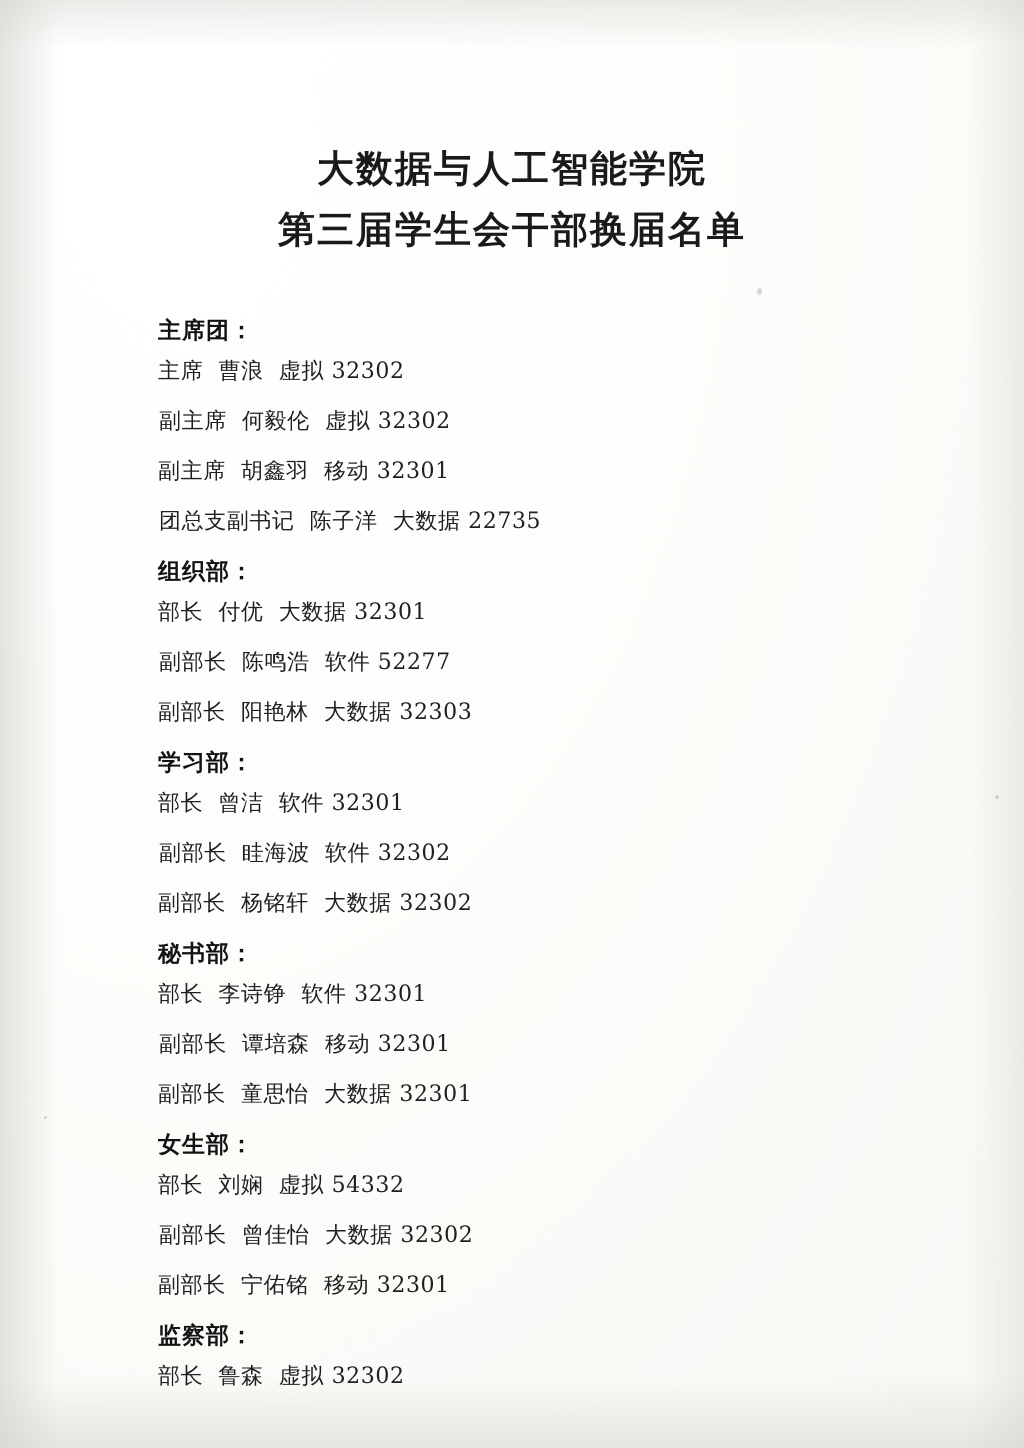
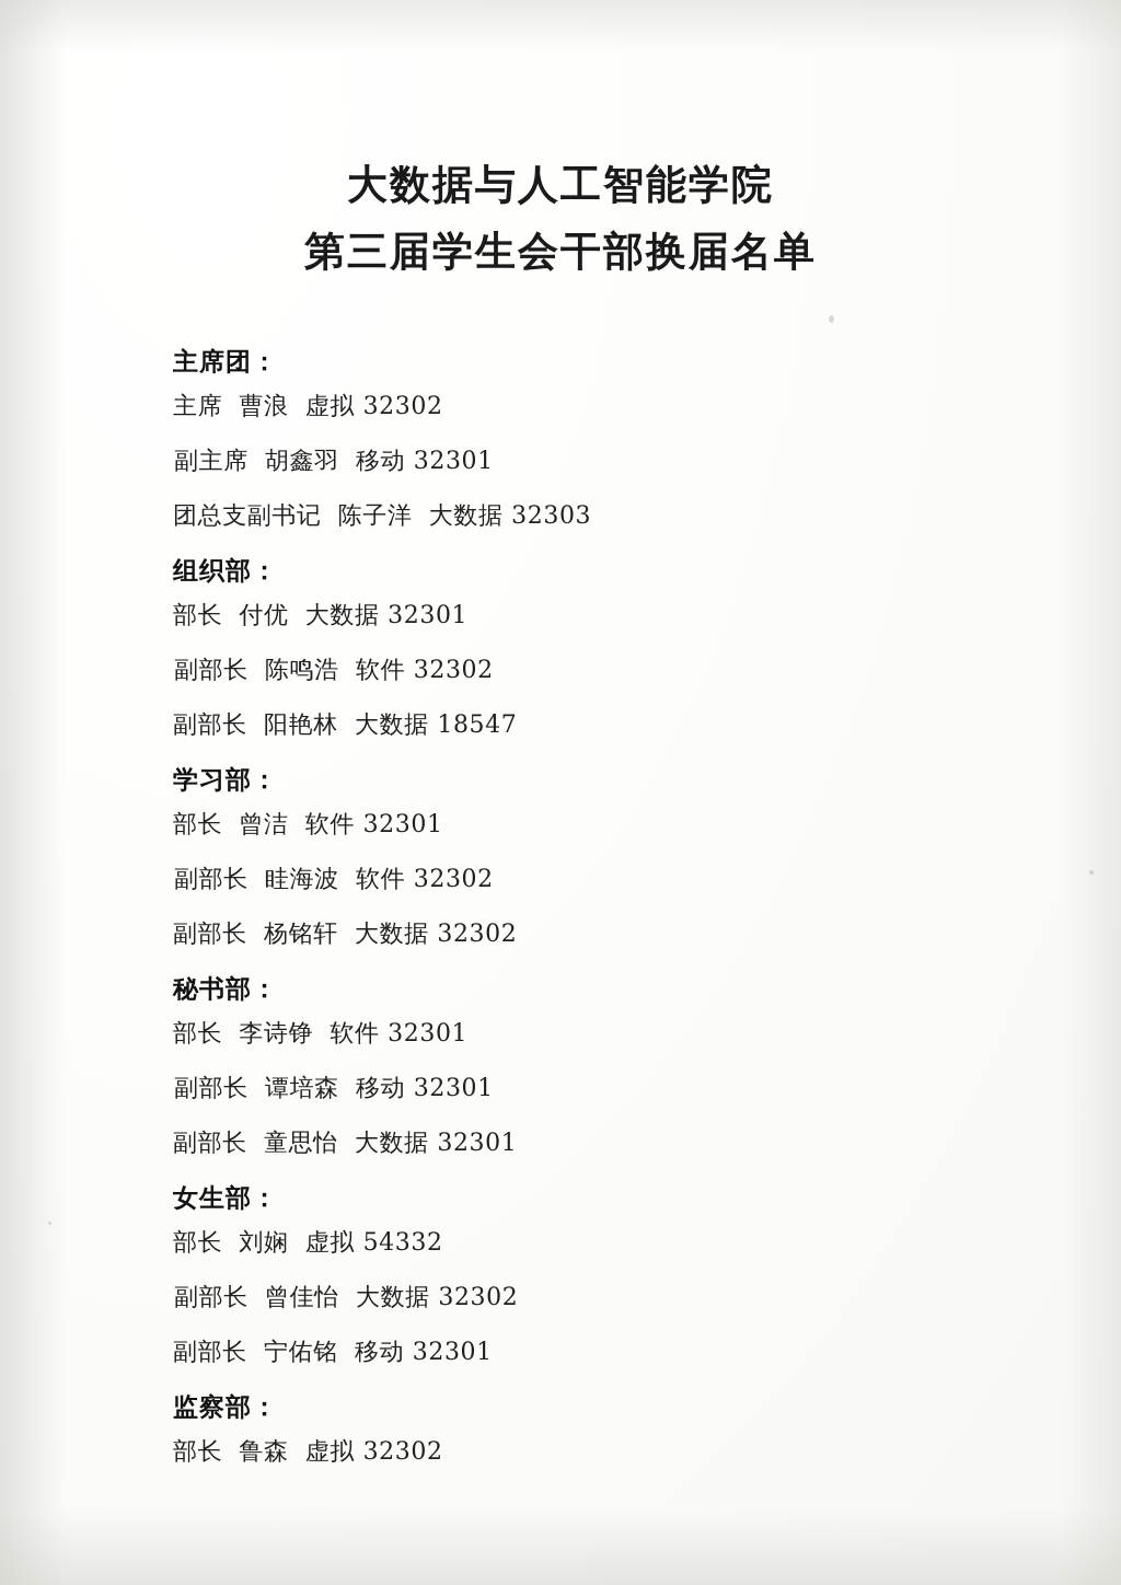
  大数据与人工智能学院
  第三届学生会干部换届名单
  主席团：
  主席 曹浪 虚拟 32302
- 副主席 何毅伦 虚拟 32302
  副主席 胡鑫羽 移动 32301
- 团总支副书记 陈子洋 大数据 22735
+ 团总支副书记 陈子洋 大数据 32303
  组织部：
  部长 付优 大数据 32301
- 副部长 陈鸣浩 软件 52277
+ 副部长 陈鸣浩 软件 32302
- 副部长 阳艳林 大数据 32303
+ 副部长 阳艳林 大数据 18547
  学习部：
  部长 曾洁 软件 32301
  副部长 眭海波 软件 32302
  副部长 杨铭轩 大数据 32302
  秘书部：
  部长 李诗铮 软件 32301
  副部长 谭培森 移动 32301
  副部长 童思怡 大数据 32301
  女生部：
  部长 刘娴 虚拟 54332
  副部长 曾佳怡 大数据 32302
  副部长 宁佑铭 移动 32301
  监察部：
  部长 鲁森 虚拟 32302
